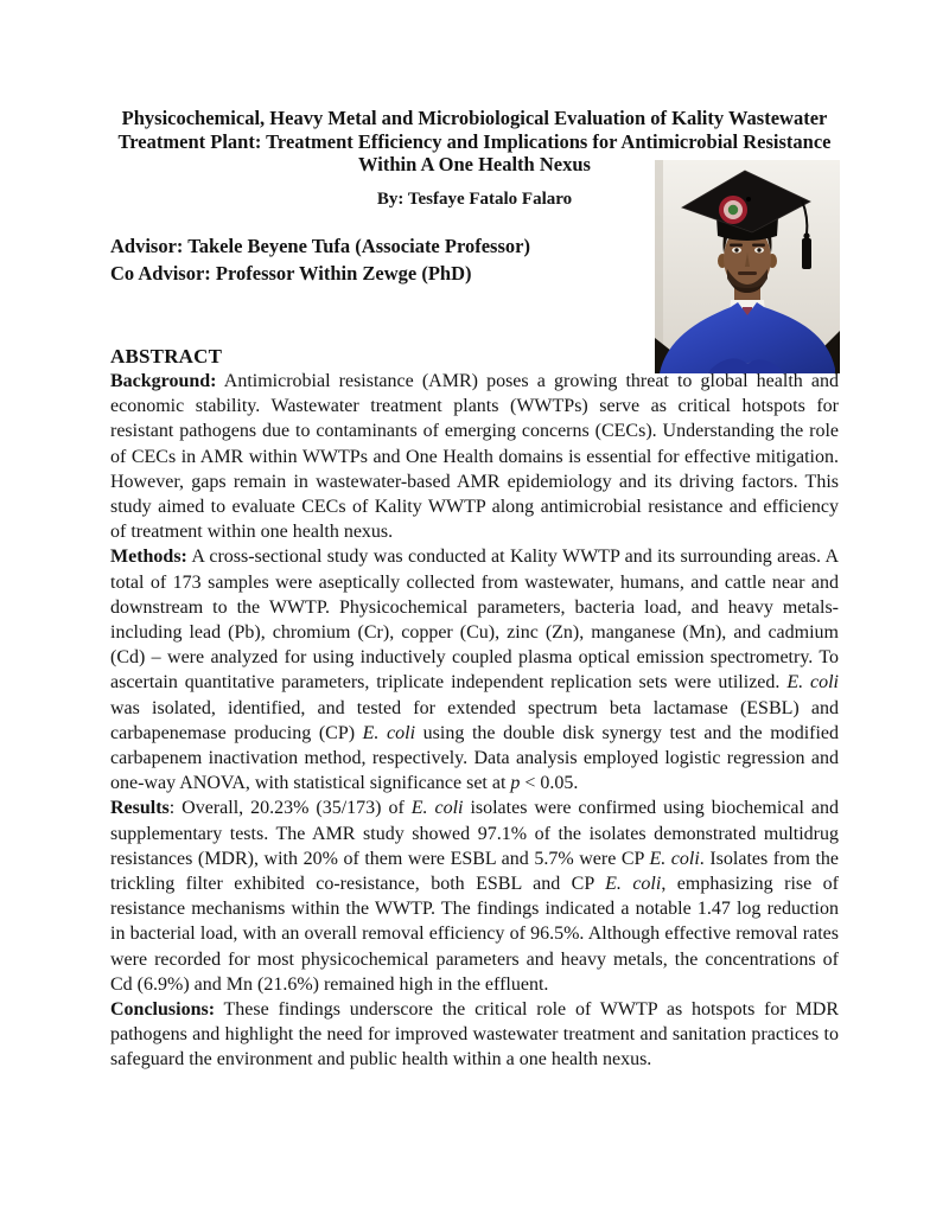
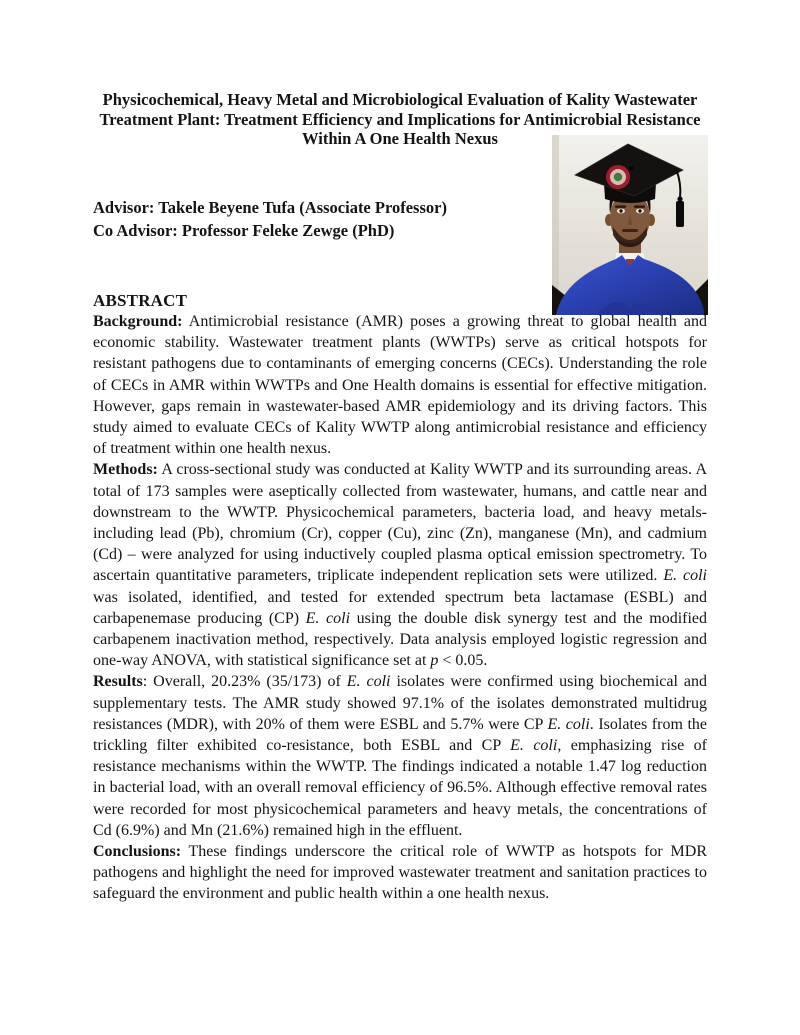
  Physicochemical, Heavy Metal and Microbiological Evaluation of Kality Wastewater Treatment Plant: Treatment Efficiency and Implications for Antimicrobial Resistance Within A One Health Nexus
- By: Tesfaye Fatalo Falaro
  Advisor: Takele Beyene Tufa (Associate Professor)
- Co Advisor: Professor Within Zewge (PhD)
+ Co Advisor: Professor Feleke Zewge (PhD)
  ABSTRACT
  Background: Antimicrobial resistance (AMR) poses a growing threat to global health and economic stability. Wastewater treatment plants (WWTPs) serve as critical hotspots for resistant pathogens due to contaminants of emerging concerns (CECs). Understanding the role of CECs in AMR within WWTPs and One Health domains is essential for effective mitigation. However, gaps remain in wastewater-based AMR epidemiology and its driving factors. This study aimed to evaluate CECs of Kality WWTP along antimicrobial resistance and efficiency of treatment within one health nexus.
  Methods: A cross-sectional study was conducted at Kality WWTP and its surrounding areas. A total of 173 samples were aseptically collected from wastewater, humans, and cattle near and downstream to the WWTP. Physicochemical parameters, bacteria load, and heavy metals-including lead (Pb), chromium (Cr), copper (Cu), zinc (Zn), manganese (Mn), and cadmium (Cd) – were analyzed for using inductively coupled plasma optical emission spectrometry. To ascertain quantitative parameters, triplicate independent replication sets were utilized. E. coli was isolated, identified, and tested for extended spectrum beta lactamase (ESBL) and carbapenemase producing (CP) E. coli using the double disk synergy test and the modified carbapenem inactivation method, respectively. Data analysis employed logistic regression and one-way ANOVA, with statistical significance set at p < 0.05.
  Results: Overall, 20.23% (35/173) of E. coli isolates were confirmed using biochemical and supplementary tests. The AMR study showed 97.1% of the isolates demonstrated multidrug resistances (MDR), with 20% of them were ESBL and 5.7% were CP E. coli. Isolates from the trickling filter exhibited co-resistance, both ESBL and CP E. coli, emphasizing rise of resistance mechanisms within the WWTP. The findings indicated a notable 1.47 log reduction in bacterial load, with an overall removal efficiency of 96.5%. Although effective removal rates were recorded for most physicochemical parameters and heavy metals, the concentrations of Cd (6.9%) and Mn (21.6%) remained high in the effluent.
  Conclusions: These findings underscore the critical role of WWTP as hotspots for MDR pathogens and highlight the need for improved wastewater treatment and sanitation practices to safeguard the environment and public health within a one health nexus.
